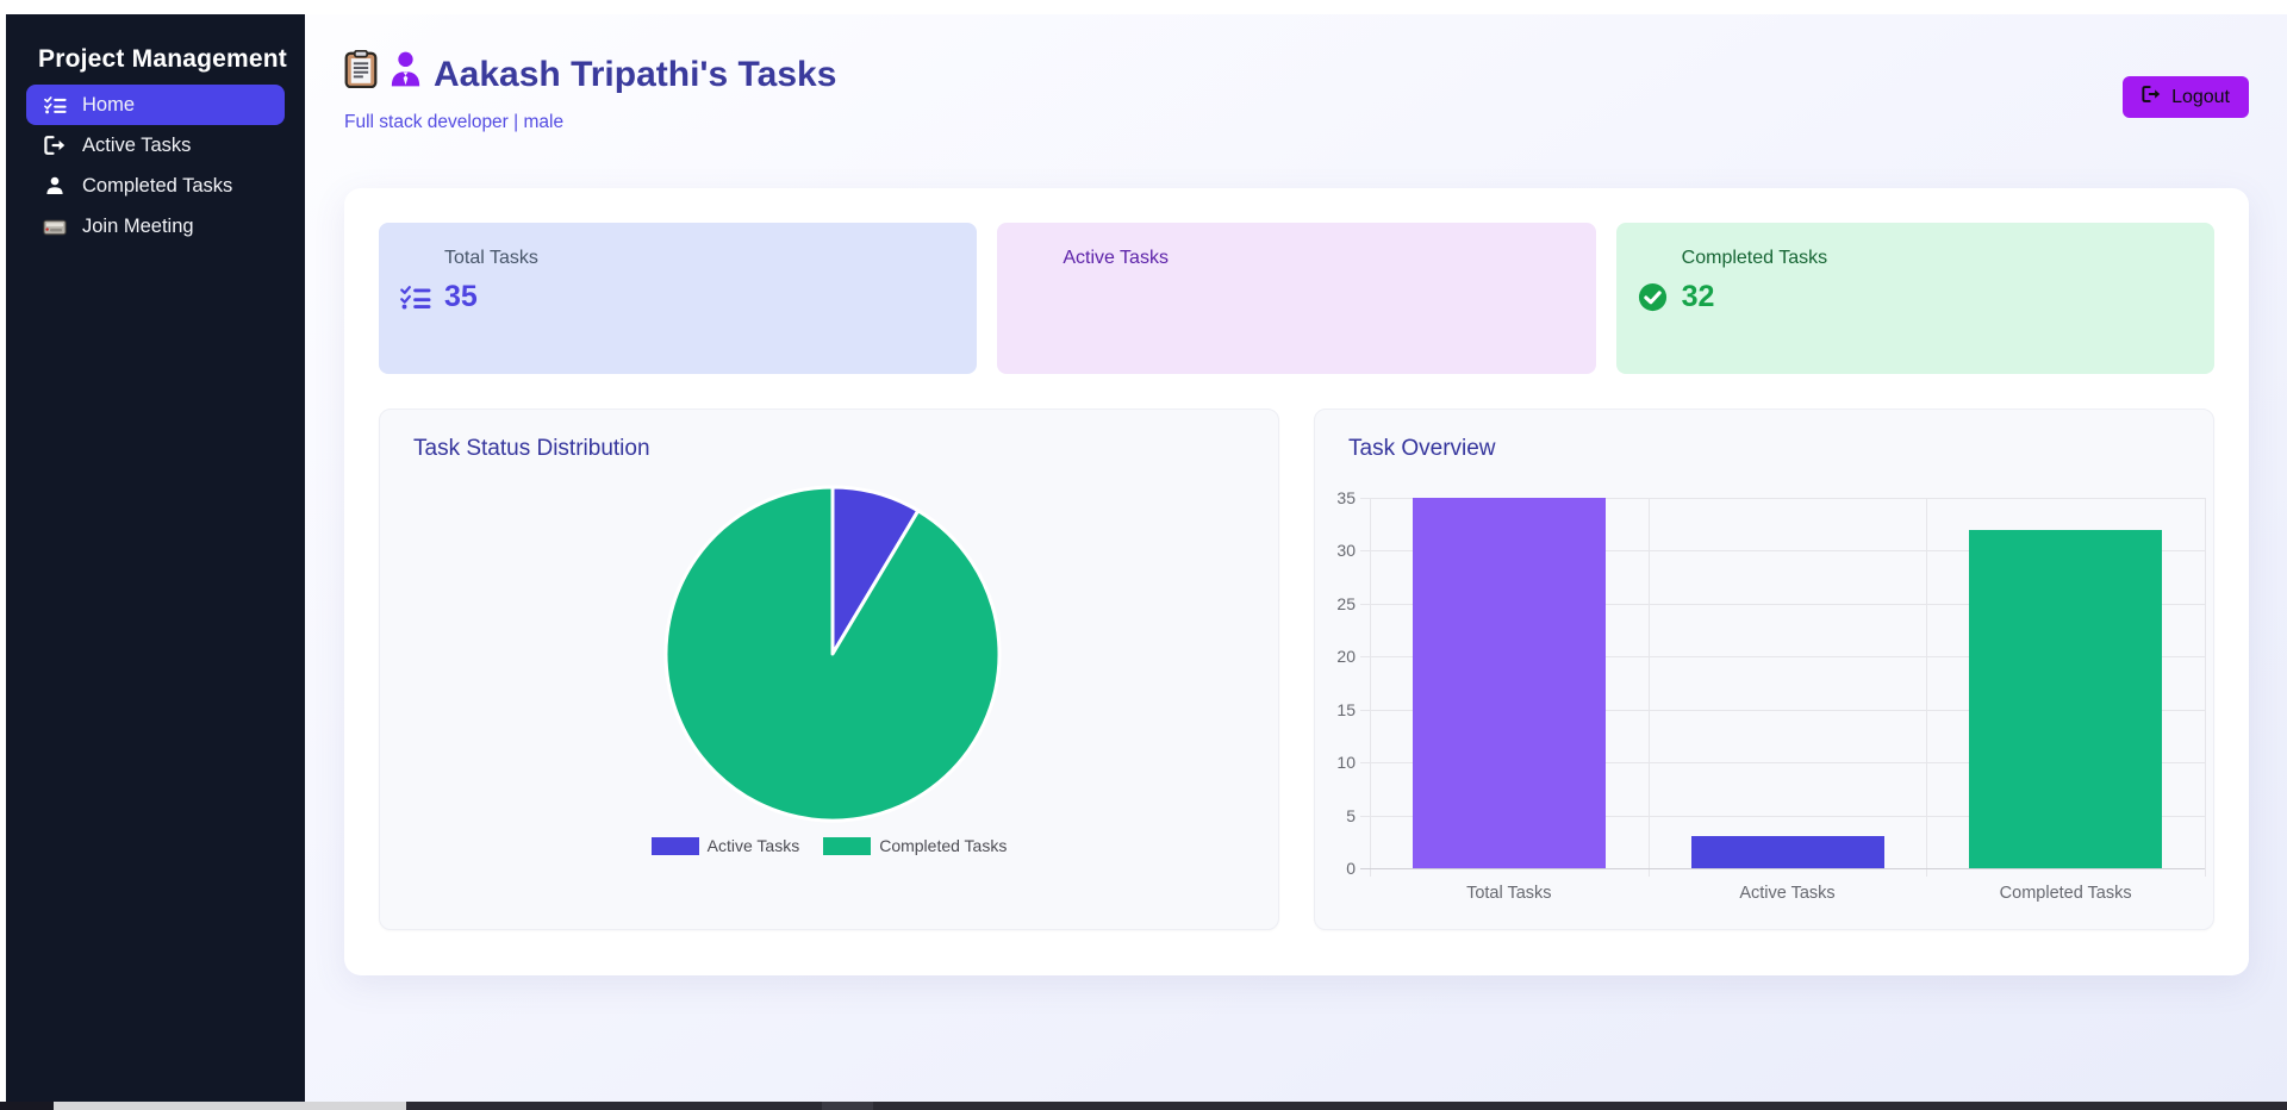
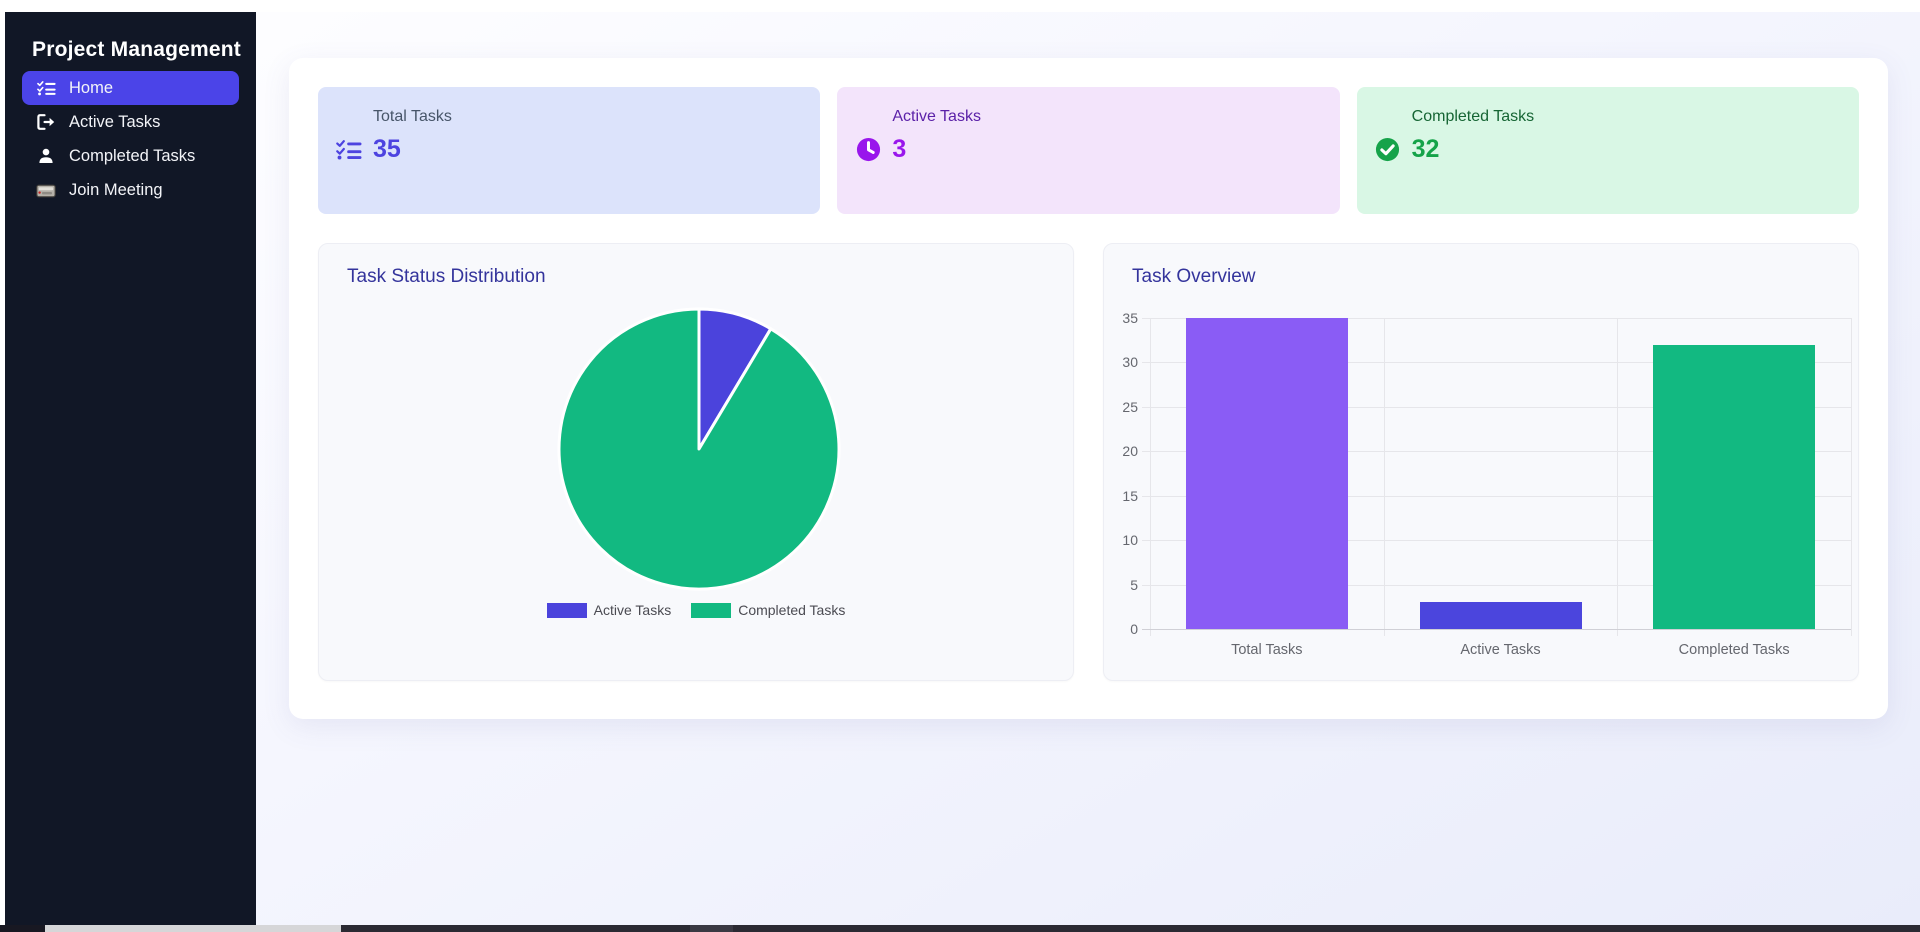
  Project Management
  Home
  Active Tasks
  Completed Tasks
  Join Meeting
- Aakash Tripathi's Tasks
- Full stack developer | male
- Logout
  Total Tasks
  35
  Active Tasks
+ 3
  Completed Tasks
  32
  Task Status Distribution
  Active Tasks
  Completed Tasks
  Task Overview
  0
  5
  10
  15
  20
  25
  30
  35
  Total Tasks
  Active Tasks
  Completed Tasks
